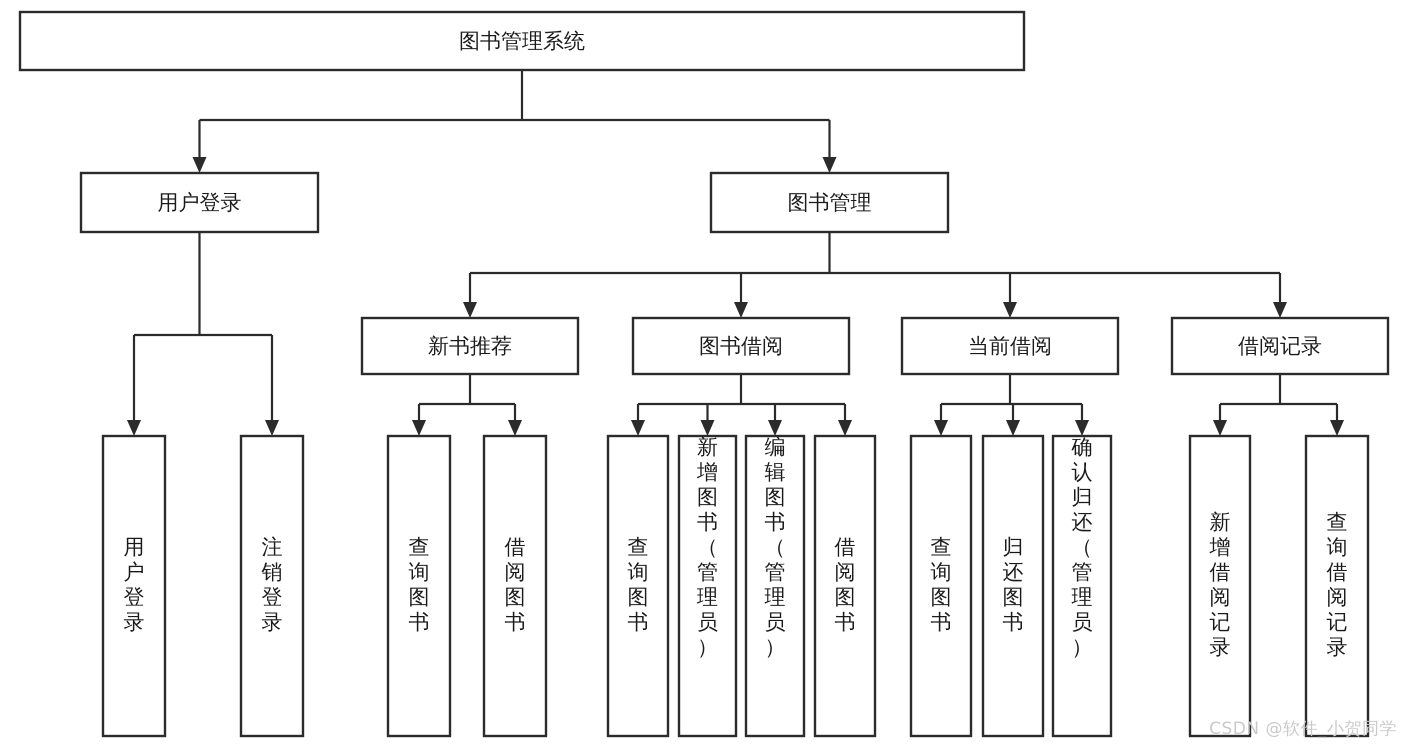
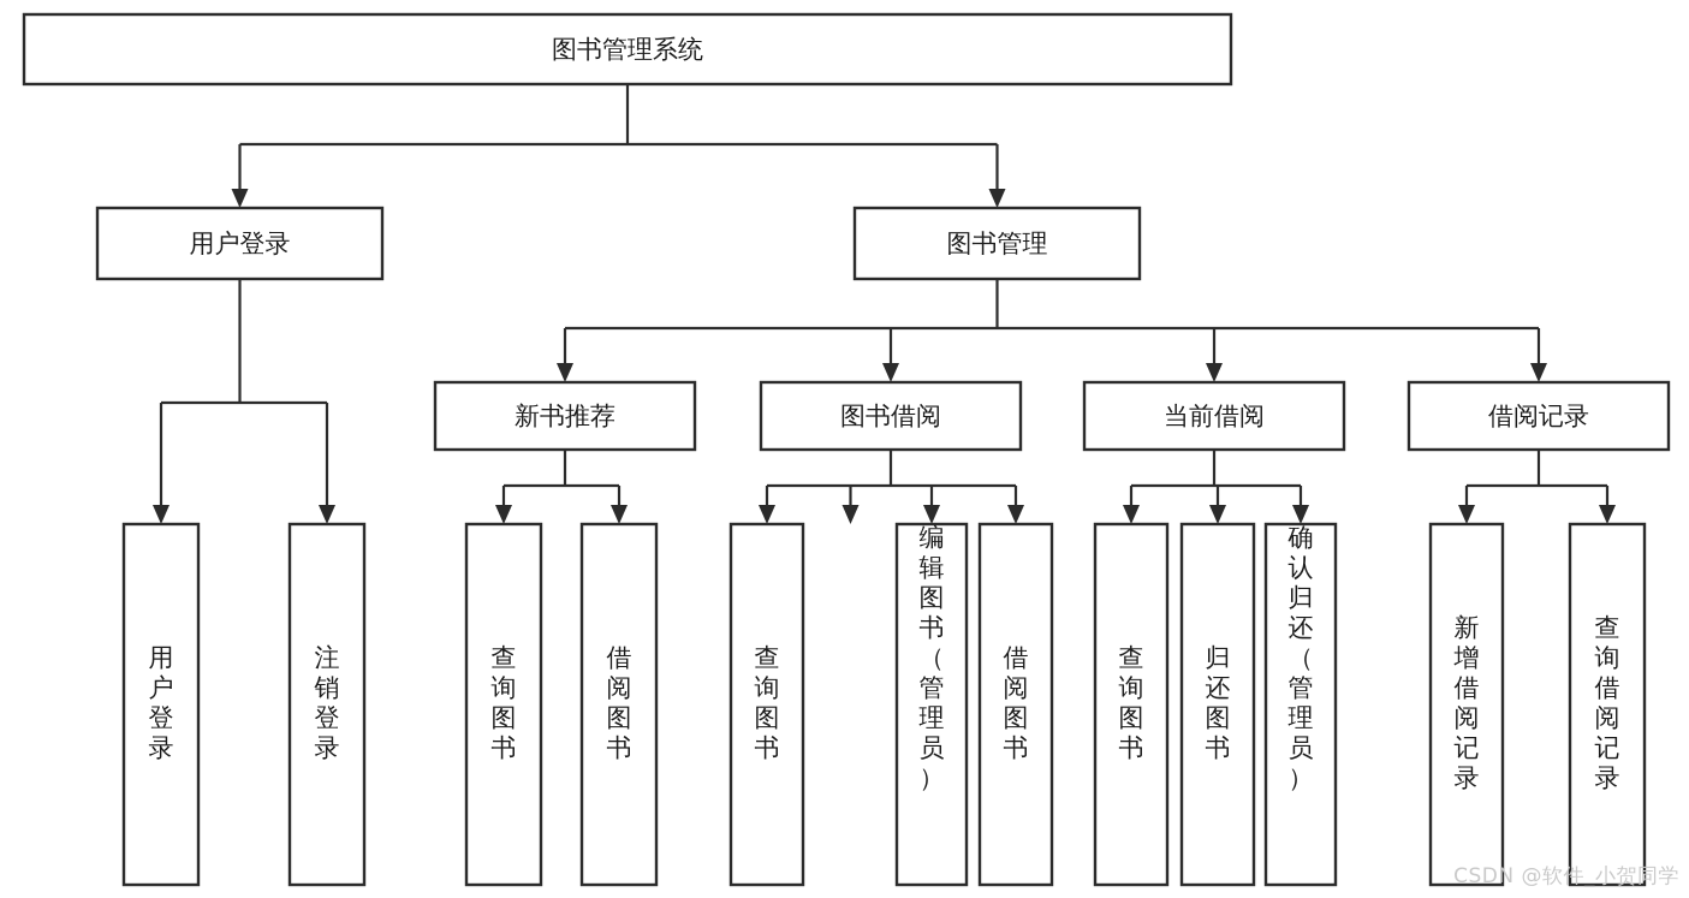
  图书管理系统
  用户登录
  图书管理
  新书推荐
  图书借阅
  当前借阅
  借阅记录
  用户登录
  注销登录
  查询图书
  借阅图书
  查询图书
- 新增图书（管理员）
  编辑图书（管理员）
  借阅图书
  查询图书
  归还图书
  确认归还（管理员）
  新增借阅记录
  查询借阅记录
  CSDN @软件_小贺同学
